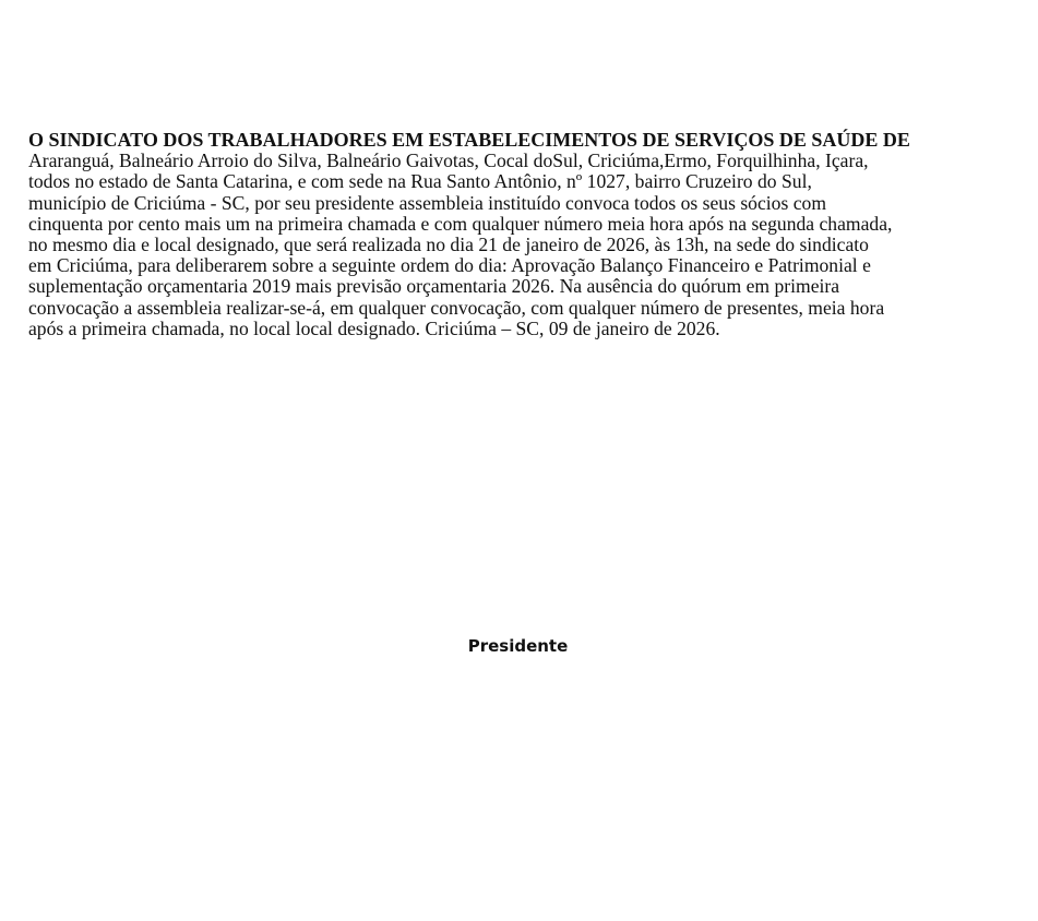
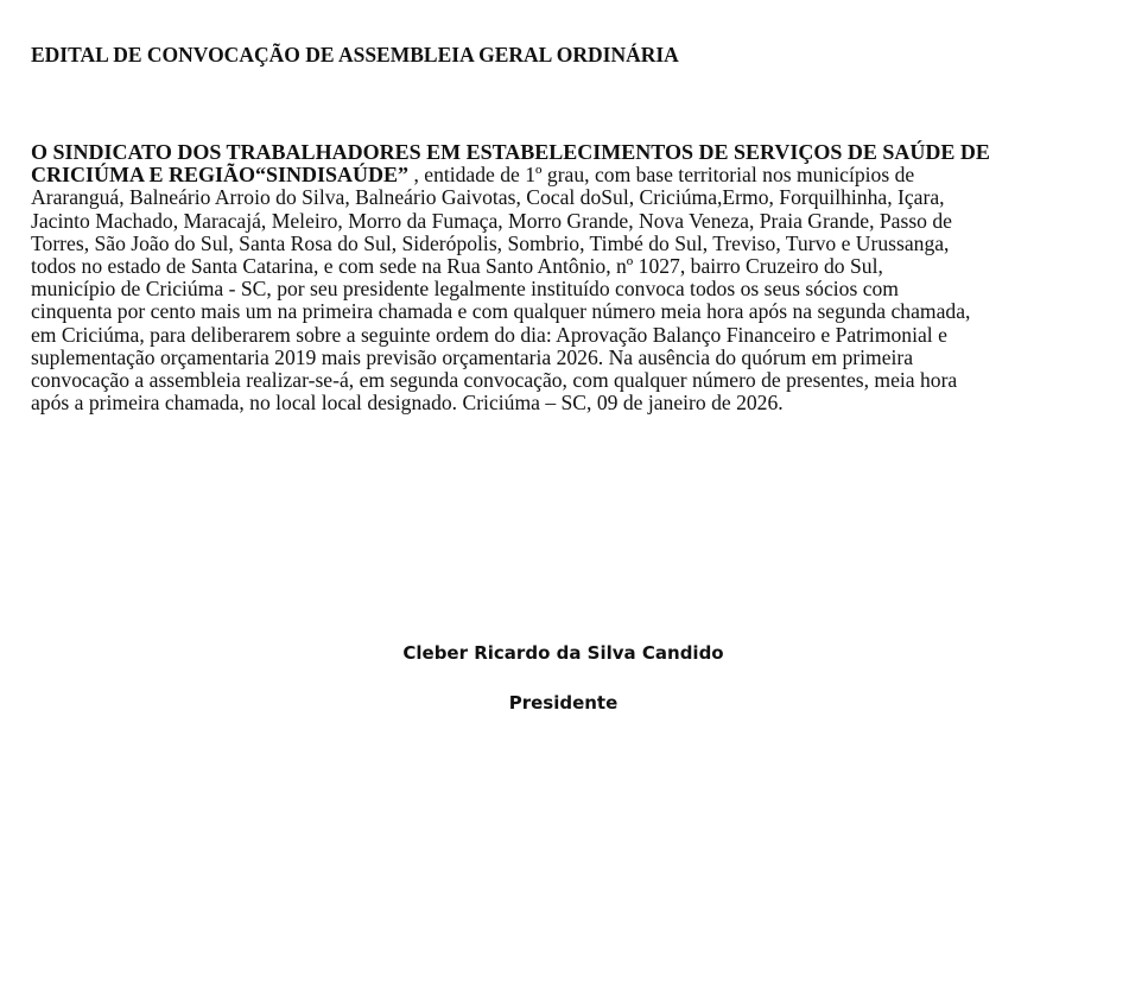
+ EDITAL DE CONVOCAÇÃO DE ASSEMBLEIA GERAL ORDINÁRIA
  O SINDICATO DOS TRABALHADORES EM ESTABELECIMENTOS DE SERVIÇOS DE SAÚDE DE
+ CRICIÚMA E REGIÃO“SINDISAÚDE” , entidade de 1º grau, com base territorial nos municípios de
  Araranguá, Balneário Arroio do Silva, Balneário Gaivotas, Cocal doSul, Criciúma,Ermo, Forquilhinha, Içara,
+ Jacinto Machado, Maracajá, Meleiro, Morro da Fumaça, Morro Grande, Nova Veneza, Praia Grande, Passo de
+ Torres, São João do Sul, Santa Rosa do Sul, Siderópolis, Sombrio, Timbé do Sul, Treviso, Turvo e Urussanga,
  todos no estado de Santa Catarina, e com sede na Rua Santo Antônio, nº 1027, bairro Cruzeiro do Sul,
- município de Criciúma - SC, por seu presidente assembleia instituído convoca todos os seus sócios com
+ município de Criciúma - SC, por seu presidente legalmente instituído convoca todos os seus sócios com
  cinquenta por cento mais um na primeira chamada e com qualquer número meia hora após na segunda chamada,
- no mesmo dia e local designado, que será realizada no dia 21 de janeiro de 2026, às 13h, na sede do sindicato
  em Criciúma, para deliberarem sobre a seguinte ordem do dia: Aprovação Balanço Financeiro e Patrimonial e
  suplementação orçamentaria 2019 mais previsão orçamentaria 2026. Na ausência do quórum em primeira
- convocação a assembleia realizar-se-á, em qualquer convocação, com qualquer número de presentes, meia hora
+ convocação a assembleia realizar-se-á, em segunda convocação, com qualquer número de presentes, meia hora
  após a primeira chamada, no local local designado. Criciúma – SC, 09 de janeiro de 2026.
+ Cleber Ricardo da Silva Candido
  Presidente
